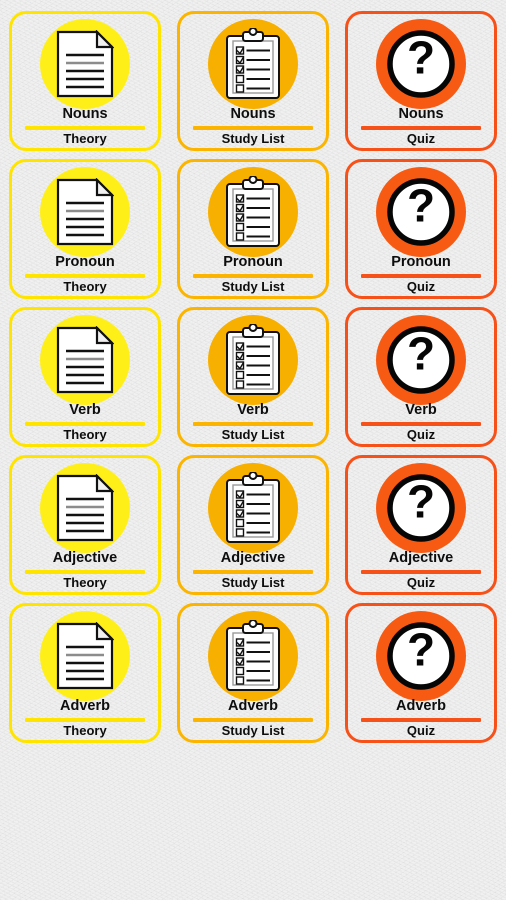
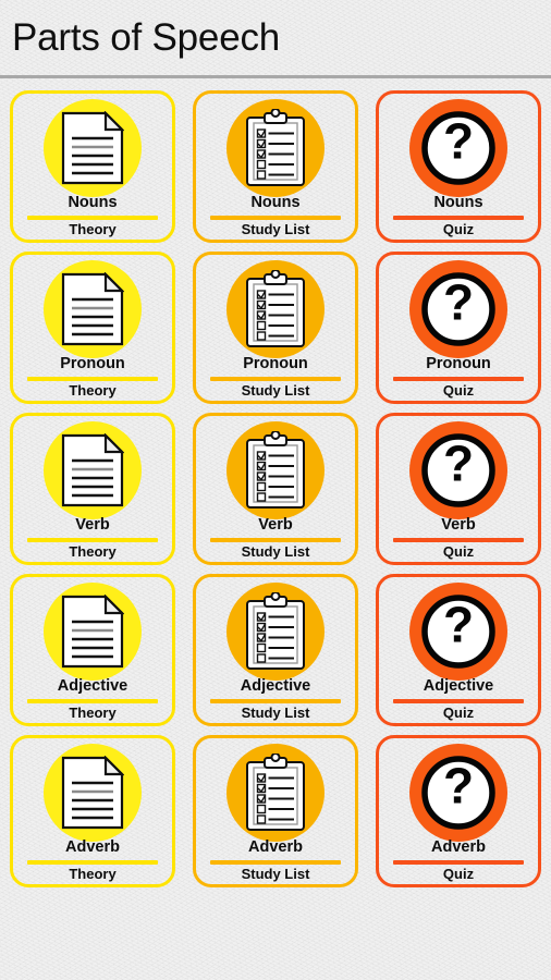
+ Parts of Speech
  Nouns
  Theory
  Nouns
  Study List
  ?
  Nouns
  Quiz
  Pronoun
  Theory
  Pronoun
  Study List
  ?
  Pronoun
  Quiz
  Verb
  Theory
  Verb
  Study List
  ?
  Verb
  Quiz
  Adjective
  Theory
  Adjective
  Study List
  ?
  Adjective
  Quiz
  Adverb
  Theory
  Adverb
  Study List
  ?
  Adverb
  Quiz
